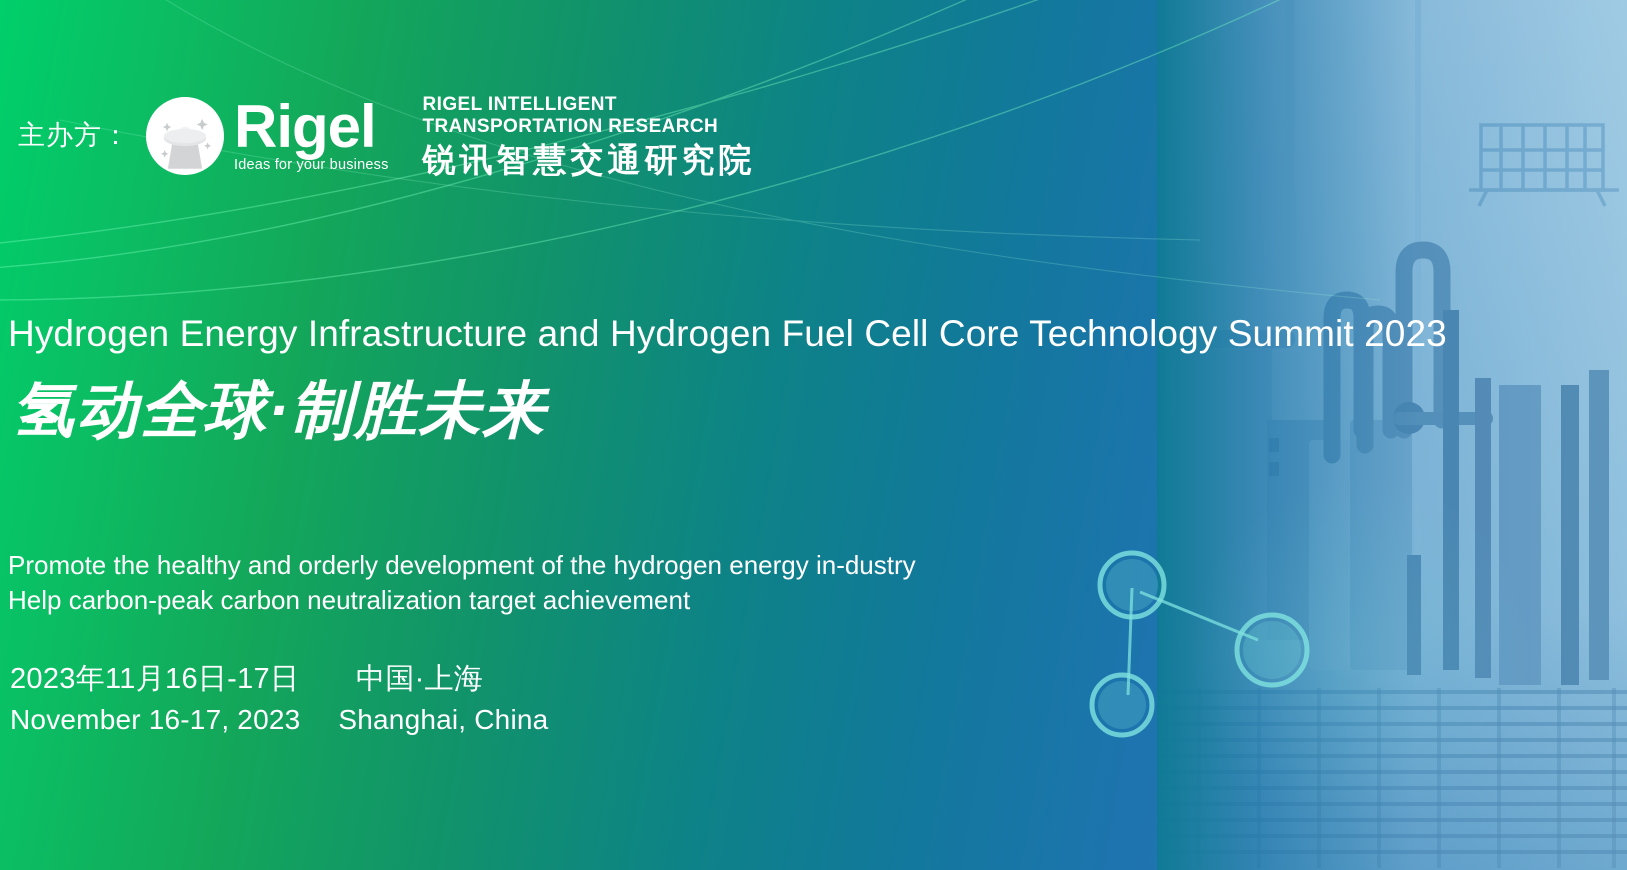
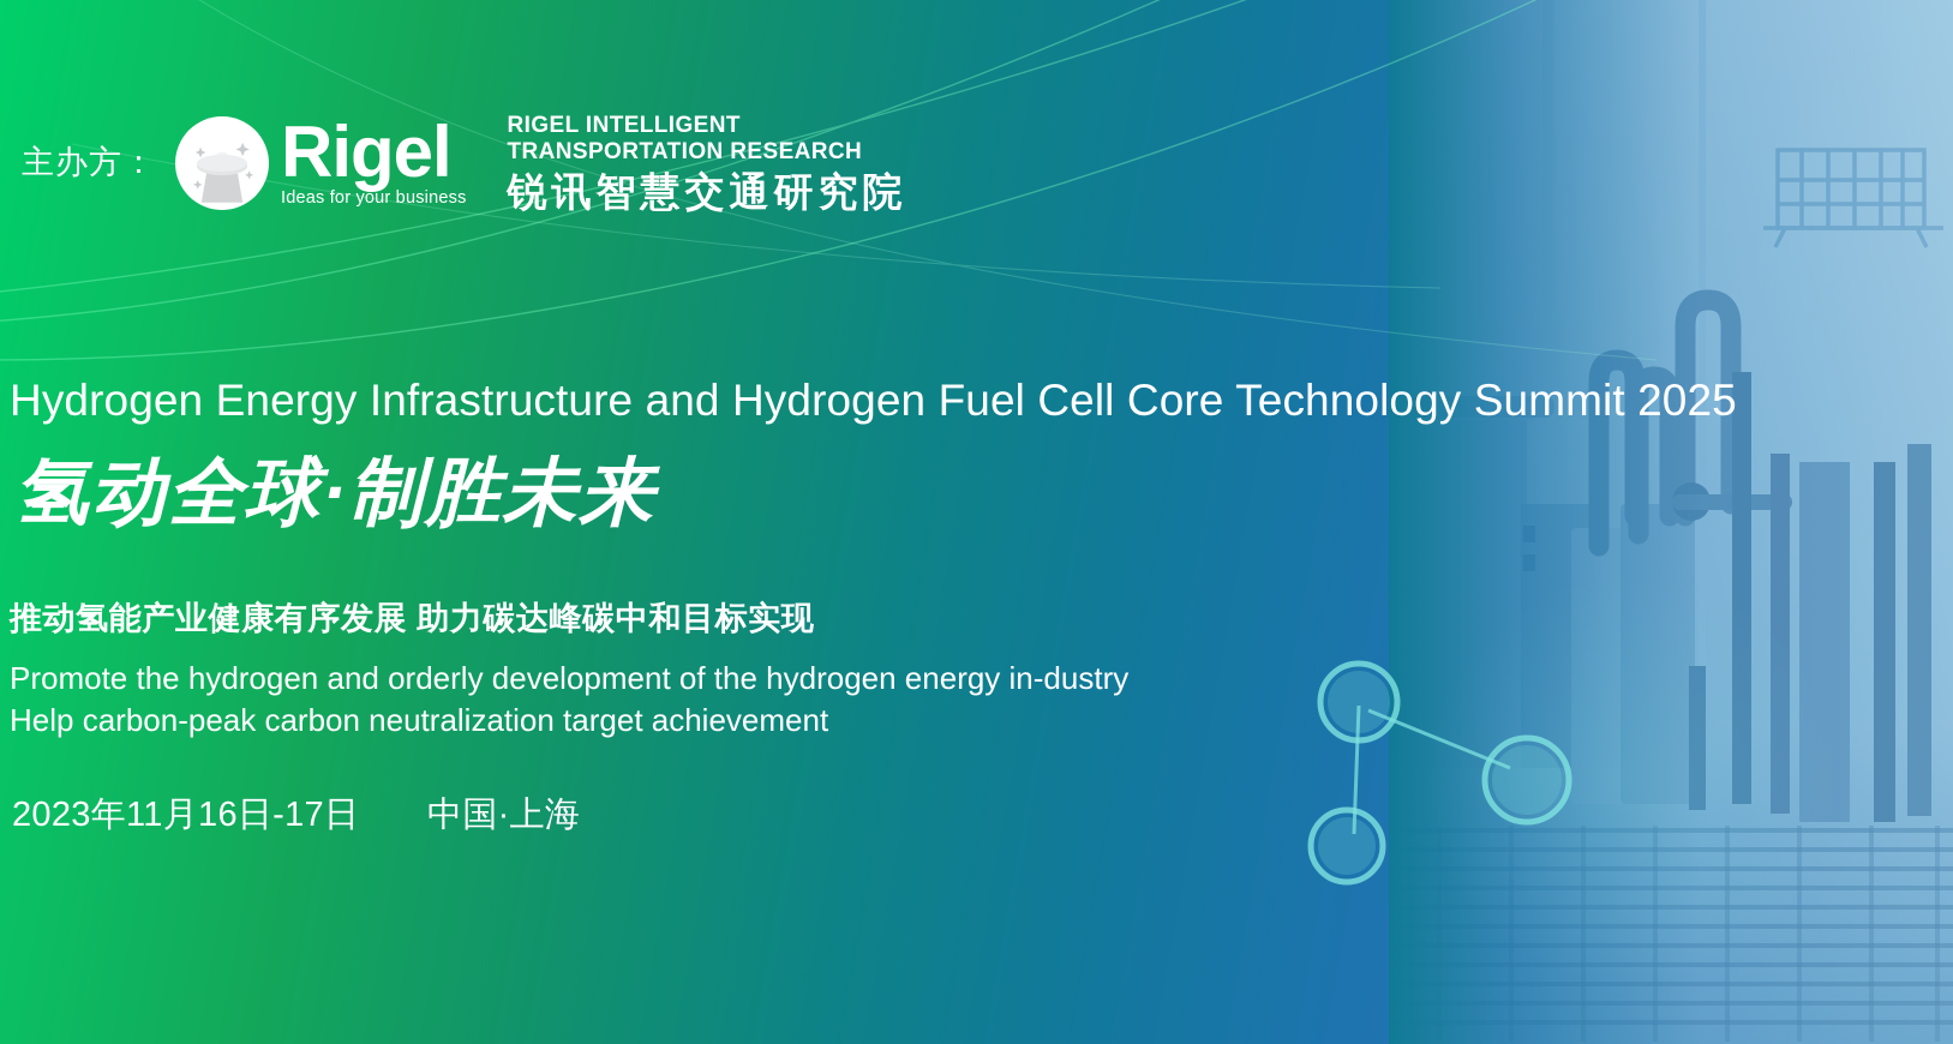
  主办方：
  Rigel
  Ideas for your business
  RIGEL INTELLIGENT
  TRANSPORTATION RESEARCH
  锐讯智慧交通研究院
- Hydrogen Energy Infrastructure and Hydrogen Fuel Cell Core Technology Summit 2023
+ Hydrogen Energy Infrastructure and Hydrogen Fuel Cell Core Technology Summit 2025
  氢动全球·制胜未来
+ 推动氢能产业健康有序发展 助力碳达峰碳中和目标实现
- Promote the healthy and orderly development of the hydrogen energy in-dustry Help carbon-peak carbon neutralization target achievement
+ Promote the hydrogen and orderly development of the hydrogen energy in-dustry Help carbon-peak carbon neutralization target achievement
  2023年11月16日-17日 中国·上海
- November 16-17, 2023 Shanghai, China
